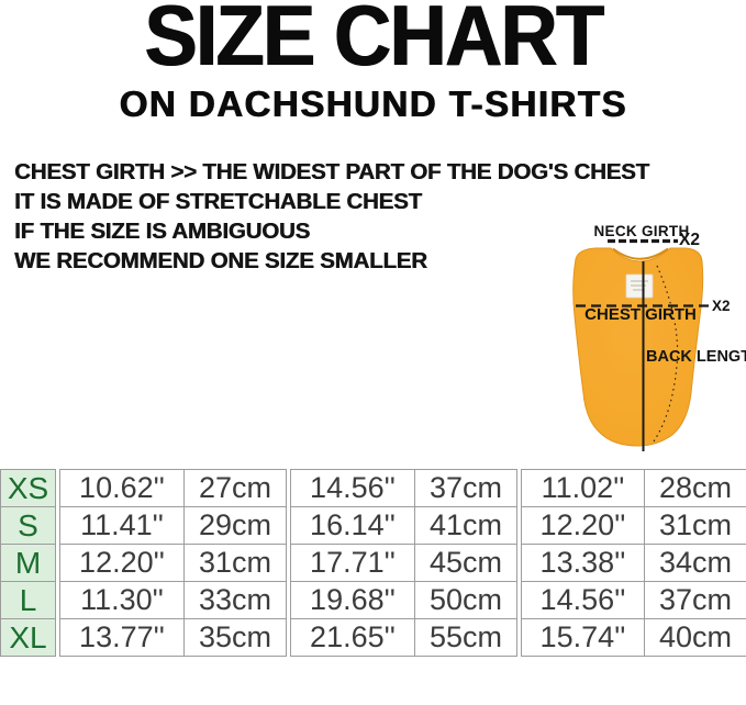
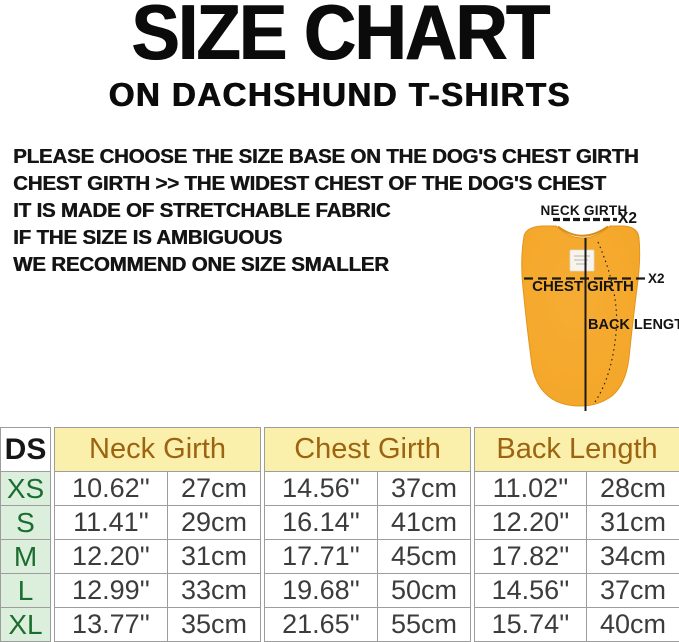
  SIZE CHART
  ON DACHSHUND T-SHIRTS
+ PLEASE CHOOSE THE SIZE BASE ON THE DOG'S CHEST GIRTH
- CHEST GIRTH >> THE WIDEST PART OF THE DOG'S CHEST
+ CHEST GIRTH >> THE WIDEST CHEST OF THE DOG'S CHEST
- IT IS MADE OF STRETCHABLE CHEST
+ IT IS MADE OF STRETCHABLE FABRIC
  IF THE SIZE IS AMBIGUOUS
  WE RECOMMEND ONE SIZE SMALLER
  NECK GIRTH
  X2
  CHEST GIRTH
  X2
  BACK LENG
+ DS		Neck Girth		Chest Girth		Back Length
  XS		10.62''	27cm		14.56''	37cm		11.02''	28cm
  S		11.41''	29cm		16.14''	41cm		12.20''	31cm
- M		12.20''	31cm		17.71''	45cm		13.38''	34cm
+ M		12.20''	31cm		17.71''	45cm		17.82''	34cm
- L		11.30''	33cm		19.68''	50cm		14.56''	37cm
+ L		12.99''	33cm		19.68''	50cm		14.56''	37cm
  XL		13.77''	35cm		21.65''	55cm		15.74''	40cm
